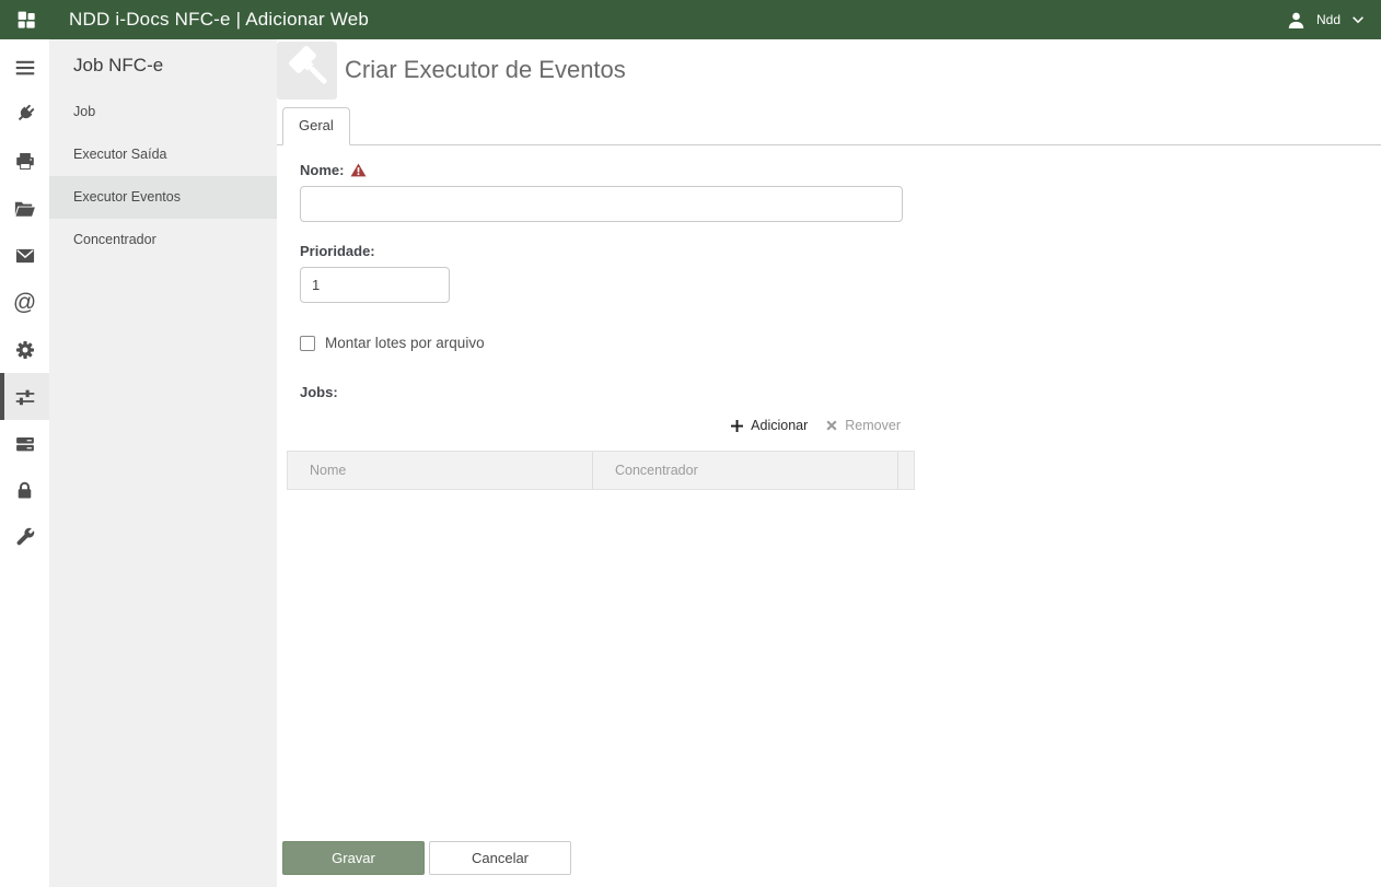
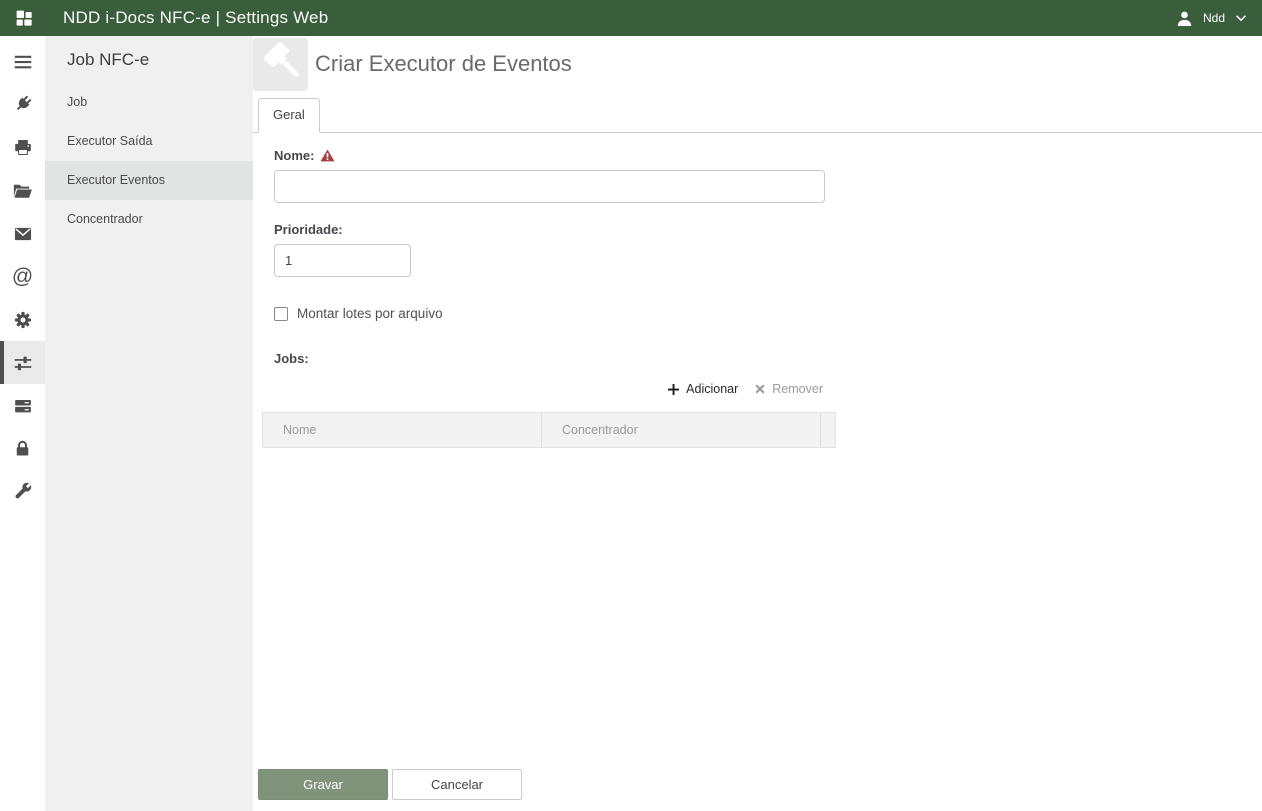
- NDD i-Docs NFC-e | Adicionar Web
+ NDD i-Docs NFC-e | Settings Web
  Ndd
  @
  Job NFC-e
  Job
  Executor Saída
  Executor Eventos
  Concentrador
  Criar Executor de Eventos
  Geral
  Nome:
  Prioridade:
  1
  Montar lotes por arquivo
  Jobs:
  Adicionar
  Remover
  Nome
  Concentrador
  Gravar
  Cancelar
